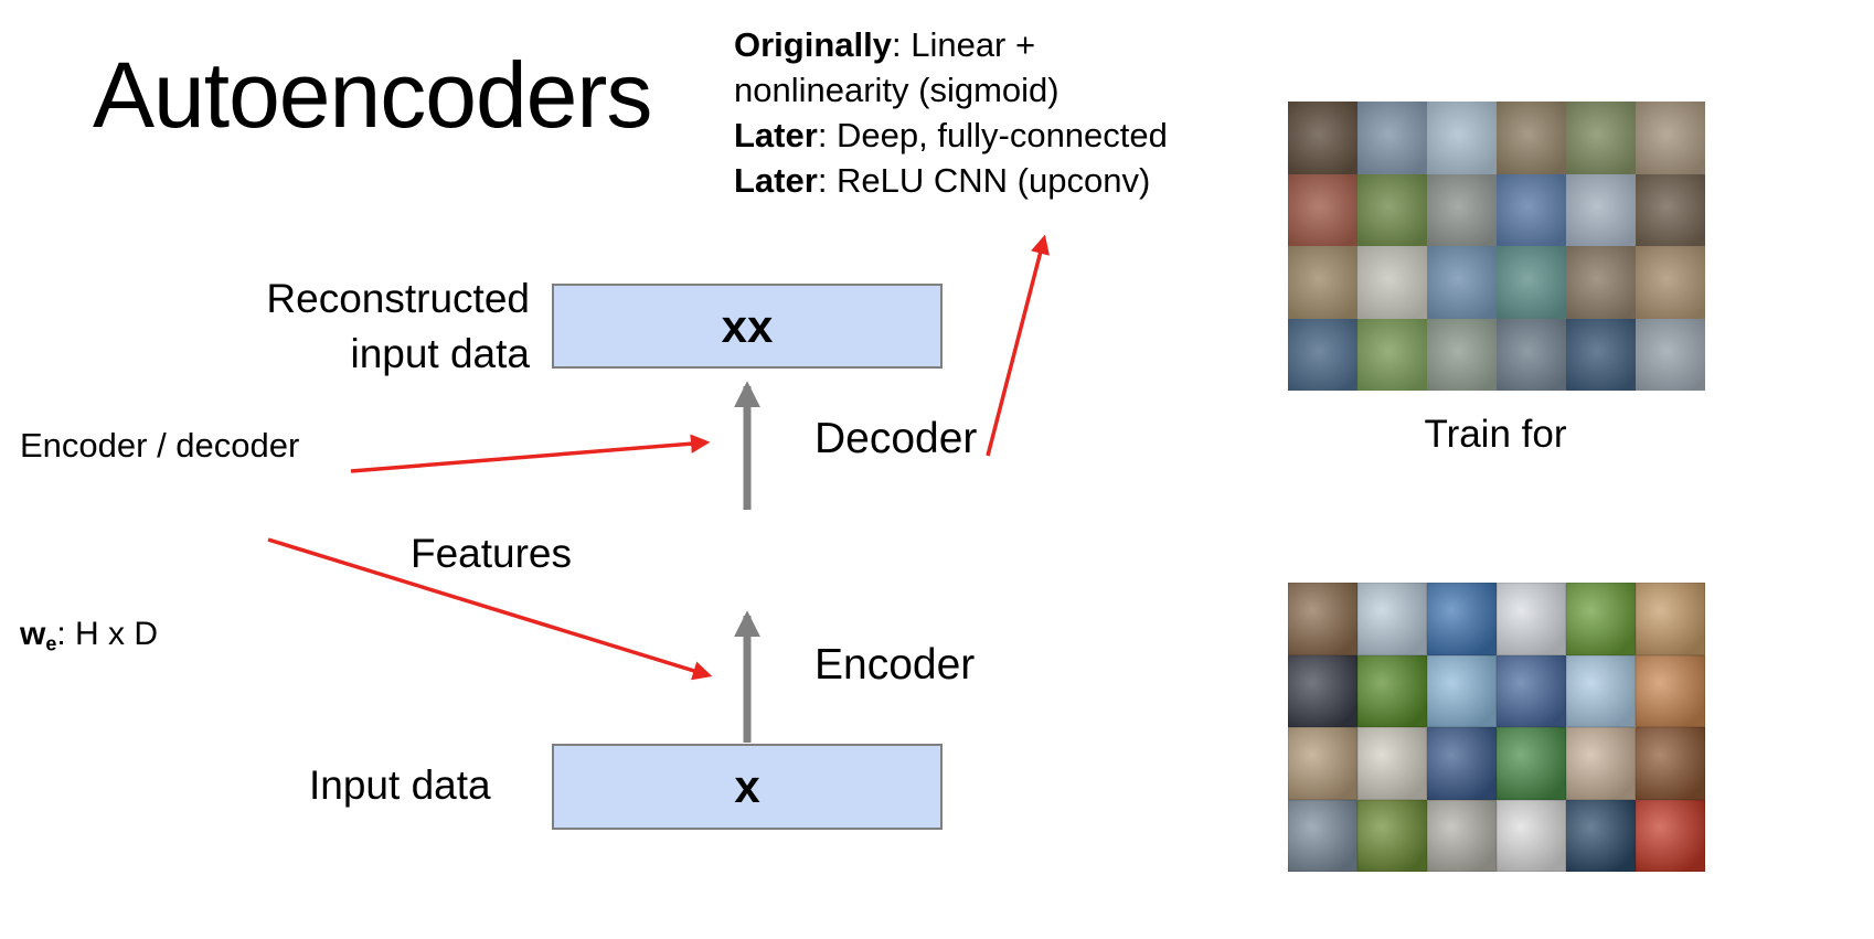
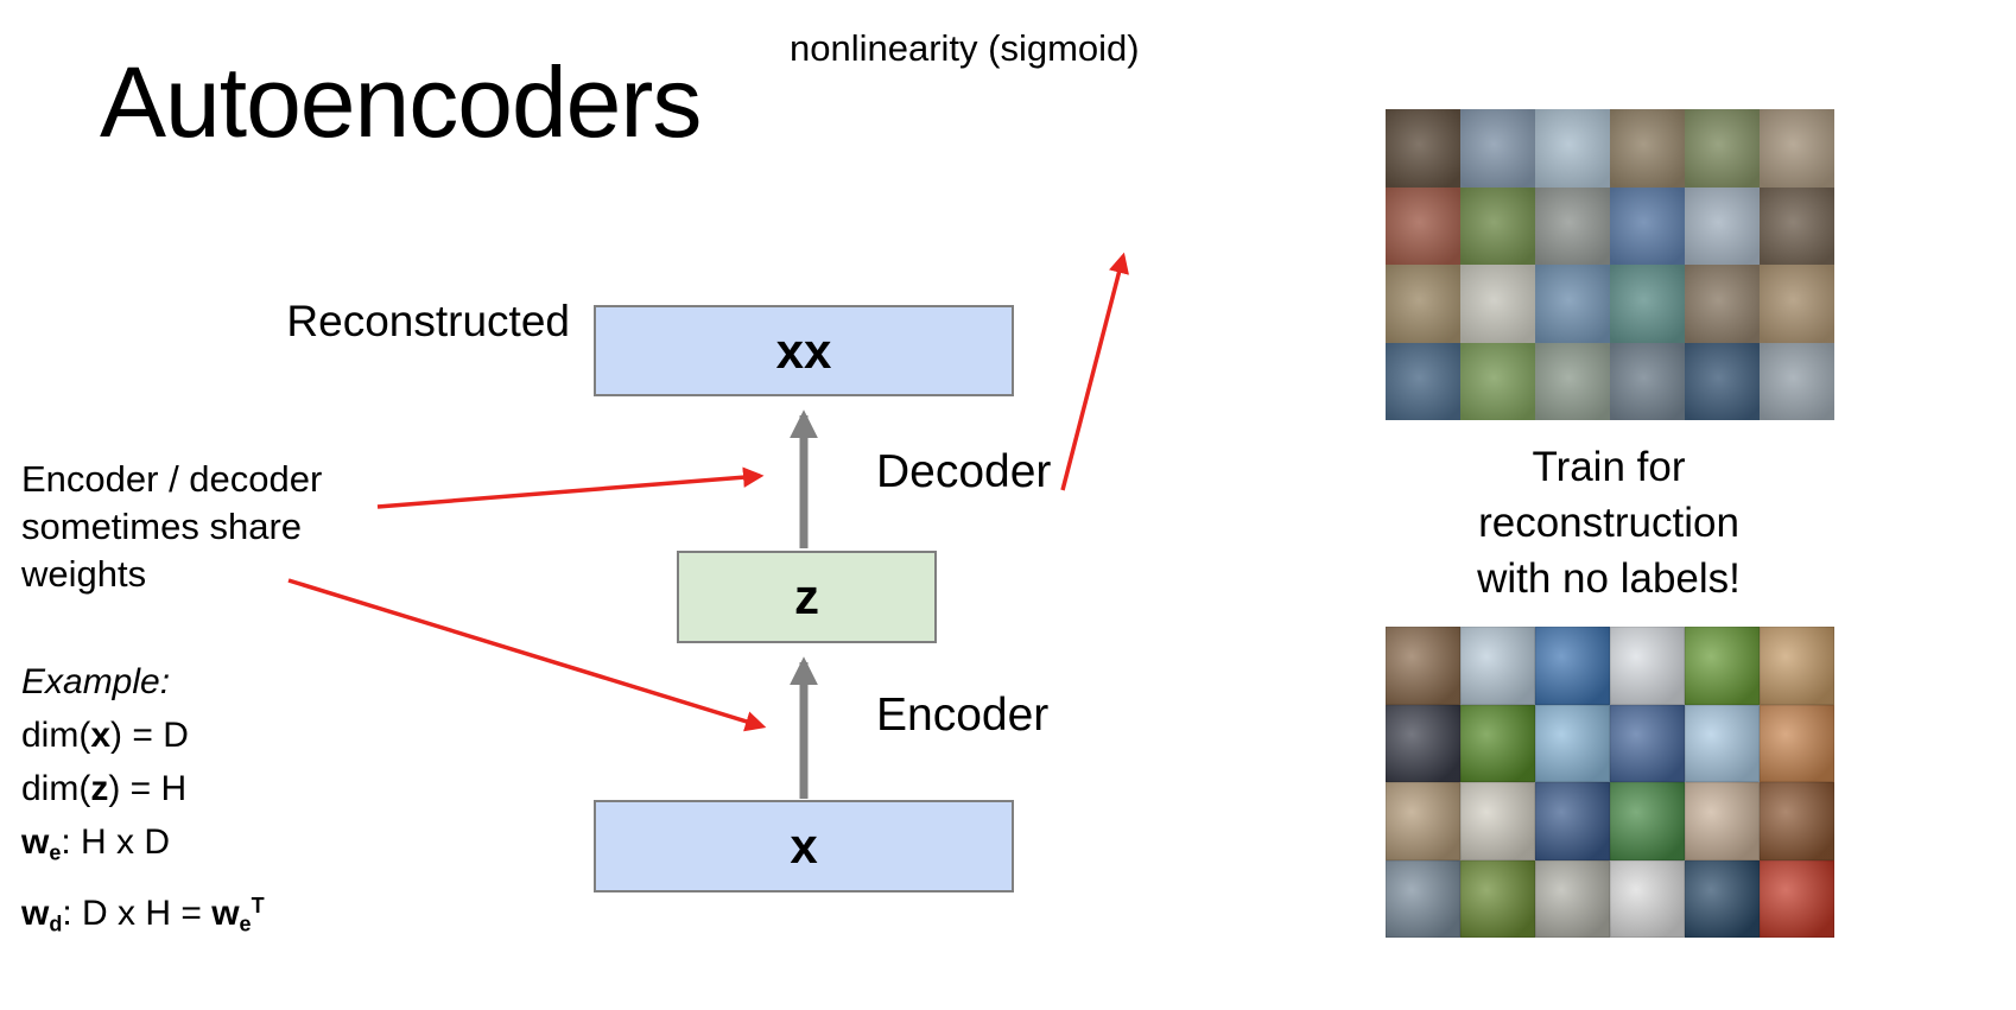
  Autoencoders
- Originally: Linear +
  nonlinearity (sigmoid)
- Later: Deep, fully-connected
- Later: ReLU CNN (upconv)
  Reconstructed
- input data
  xx
+ z
  x
- Features
- Input data
  Decoder
  Encoder
  Encoder / decoder
+ sometimes share
+ weights
+ Example:
+ dim(x) = D
+ dim(z) = H
  we: H x D
+ wd: D x H = weT
  Train for
+ reconstruction
+ with no labels!
